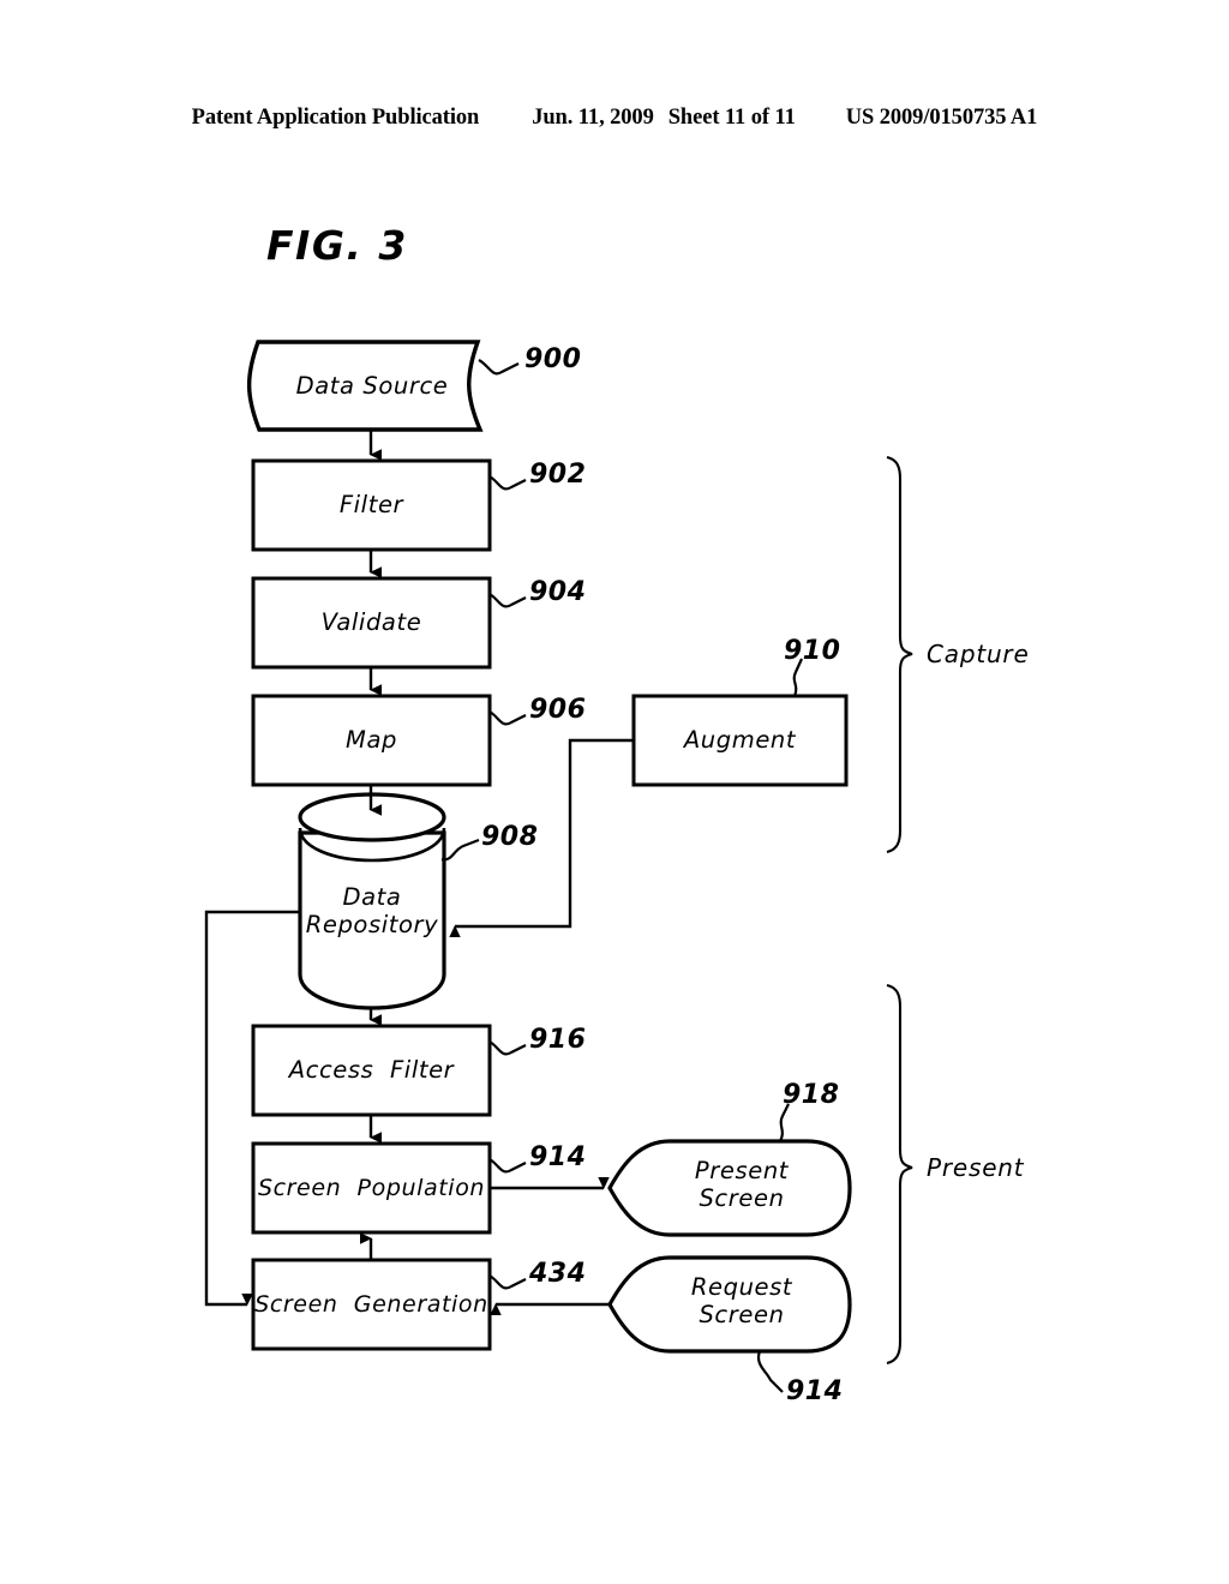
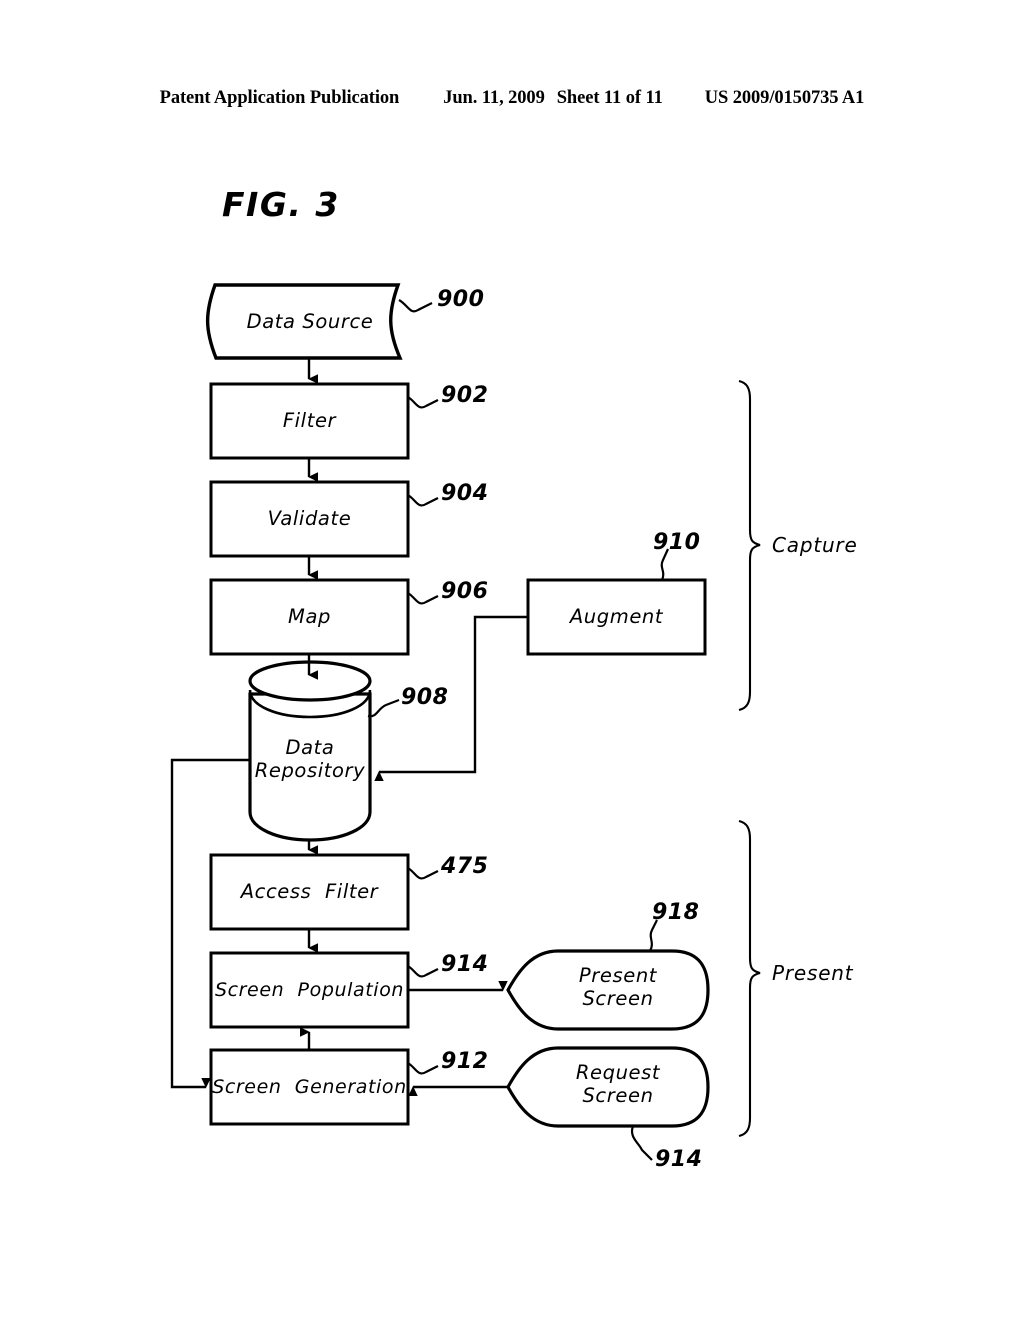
  Patent Application Publication
  Jun. 11, 2009
  Sheet 11 of 11
  US 2009/0150735 A1
  FIG. 3
  Data Source
  Filter
  Validate
  Map
  Augment
  Data
  Repository
  Access Filter
  Screen Population
  Screen Generation
  Present
  Screen
  Request
  Screen
  900
  902
  904
  906
  908
  910
- 916
+ 475
  914
- 434
+ 912
  918
  914
  Capture
  Present
